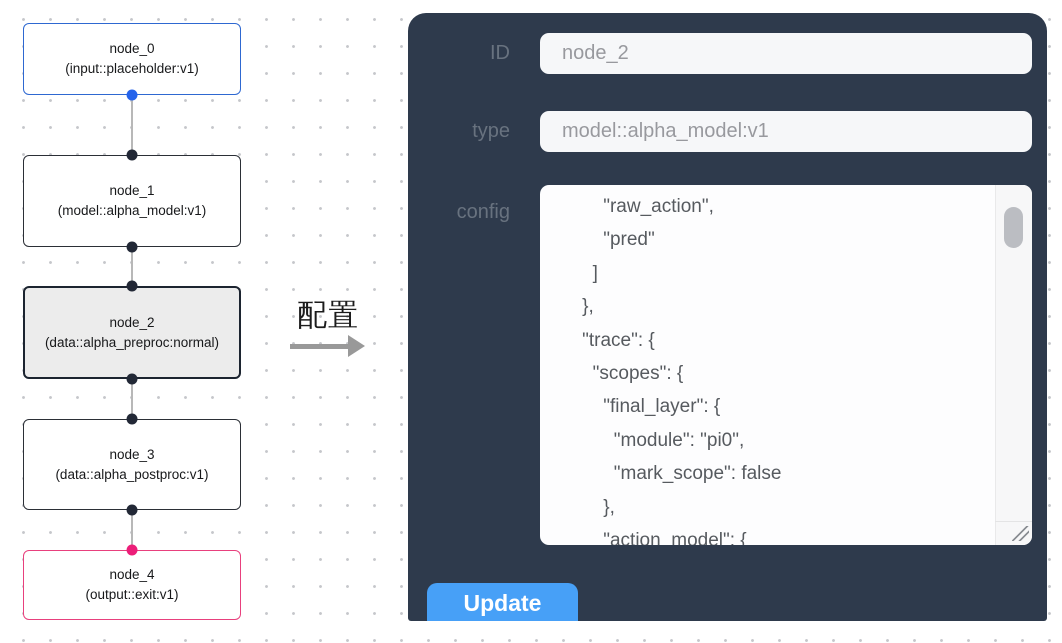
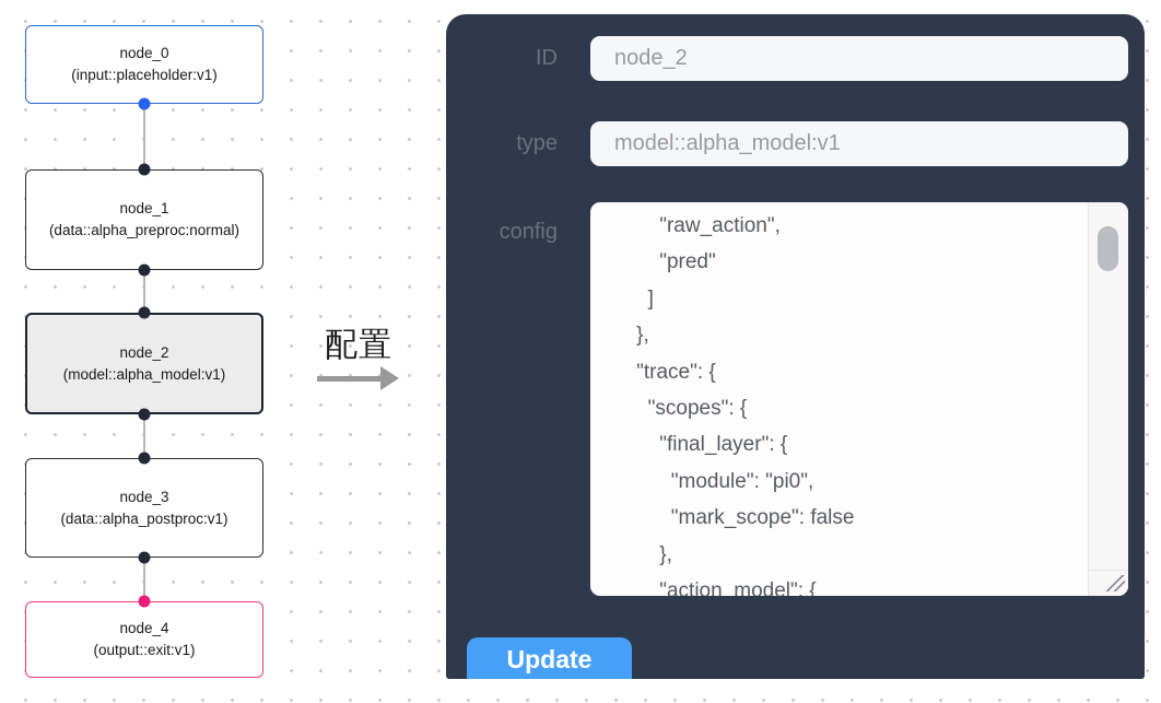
  node_0
  (input::placeholder:v1)
  node_1
- (model::alpha_model:v1)
+ (data::alpha_preproc:normal)
  node_2
- (data::alpha_preproc:normal)
+ (model::alpha_model:v1)
  node_3
  (data::alpha_postproc:v1)
  node_4
  (output::exit:v1)
  配置
  ID
  node_2
  type
  model::alpha_model:v1
  config
  "raw_action",
  "pred"
  ]
  },
  "trace": {
  "scopes": {
  "final_layer": {
  "module": "pi0",
  "mark_scope": false
  },
  "action_model": {
  Update
